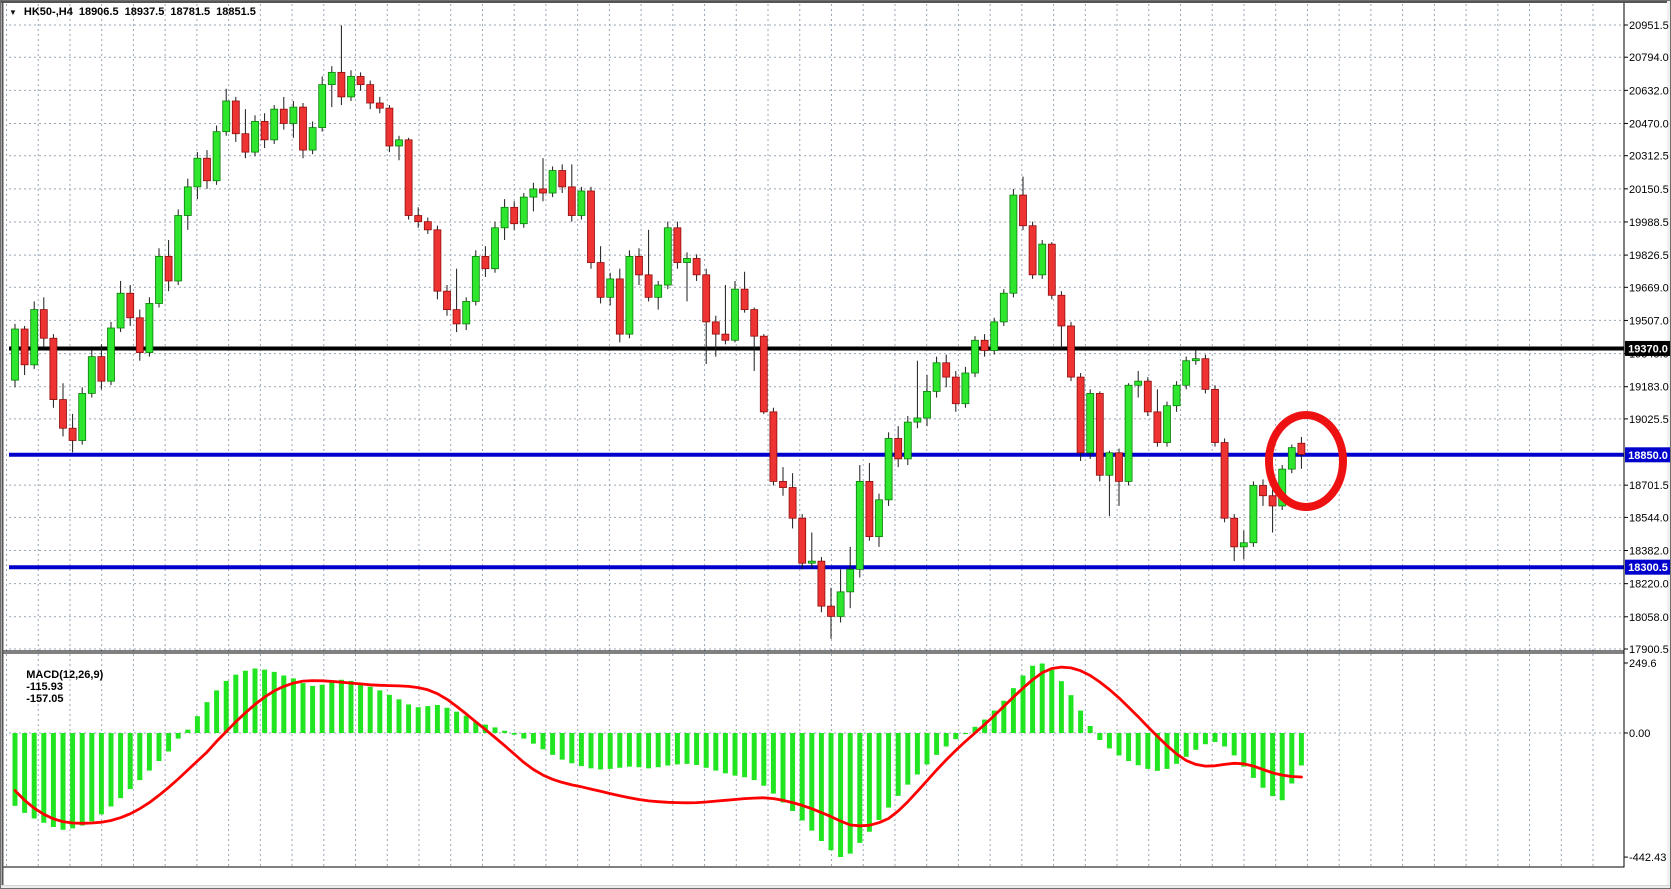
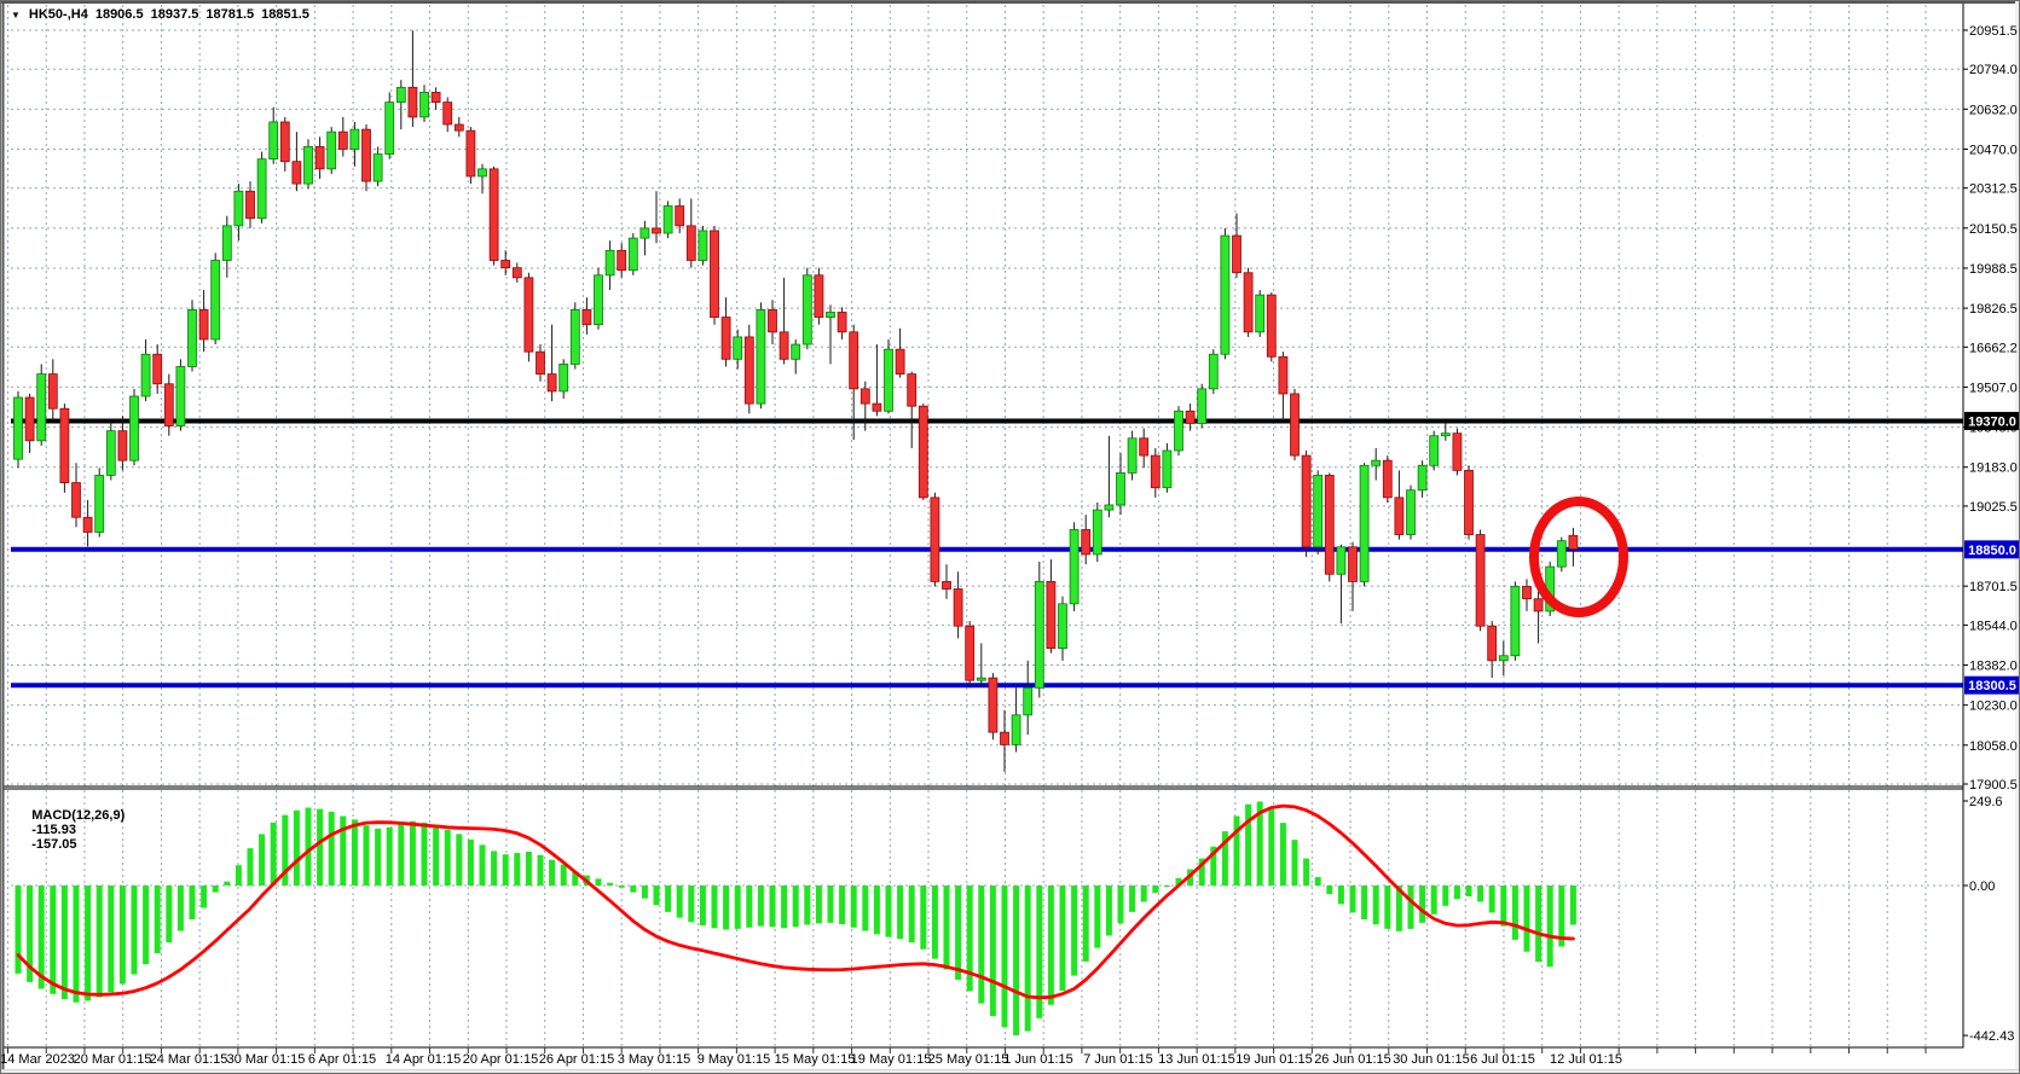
  20951.5
  20794.0
  20632.0
  20470.0
  20312.5
  20150.5
  19988.5
  19826.5
- 19669.0
+ 16662.2
  19507.0
  19183.0
  19025.5
  18701.5
  18544.0
  18382.0
- 18220.0
+ 10230.0
  18058.0
  17900.5
  19370.0
  18850.0
  18300.5
  249.6
  0.00
  -442.43
+ 14 Mar 2023
+ 20 Mar 01:15
+ 24 Mar 01:15
+ 30 Mar 01:15
+ 6 Apr 01:15
+ 14 Apr 01:15
+ 20 Apr 01:15
+ 26 Apr 01:15
+ 3 May 01:15
+ 9 May 01:15
+ 15 May 01:15
+ 19 May 01:15
+ 25 May 01:15
+ 1 Jun 01:15
+ 7 Jun 01:15
+ 13 Jun 01:15
+ 19 Jun 01:15
+ 26 Jun 01:15
+ 30 Jun 01:15
+ 6 Jul 01:15
+ 12 Jul 01:15
  ▼
  HK50-,H4
  18906.5
  18937.5
  18781.5
  18851.5
  MACD(12,26,9) -115.93 -157.05
